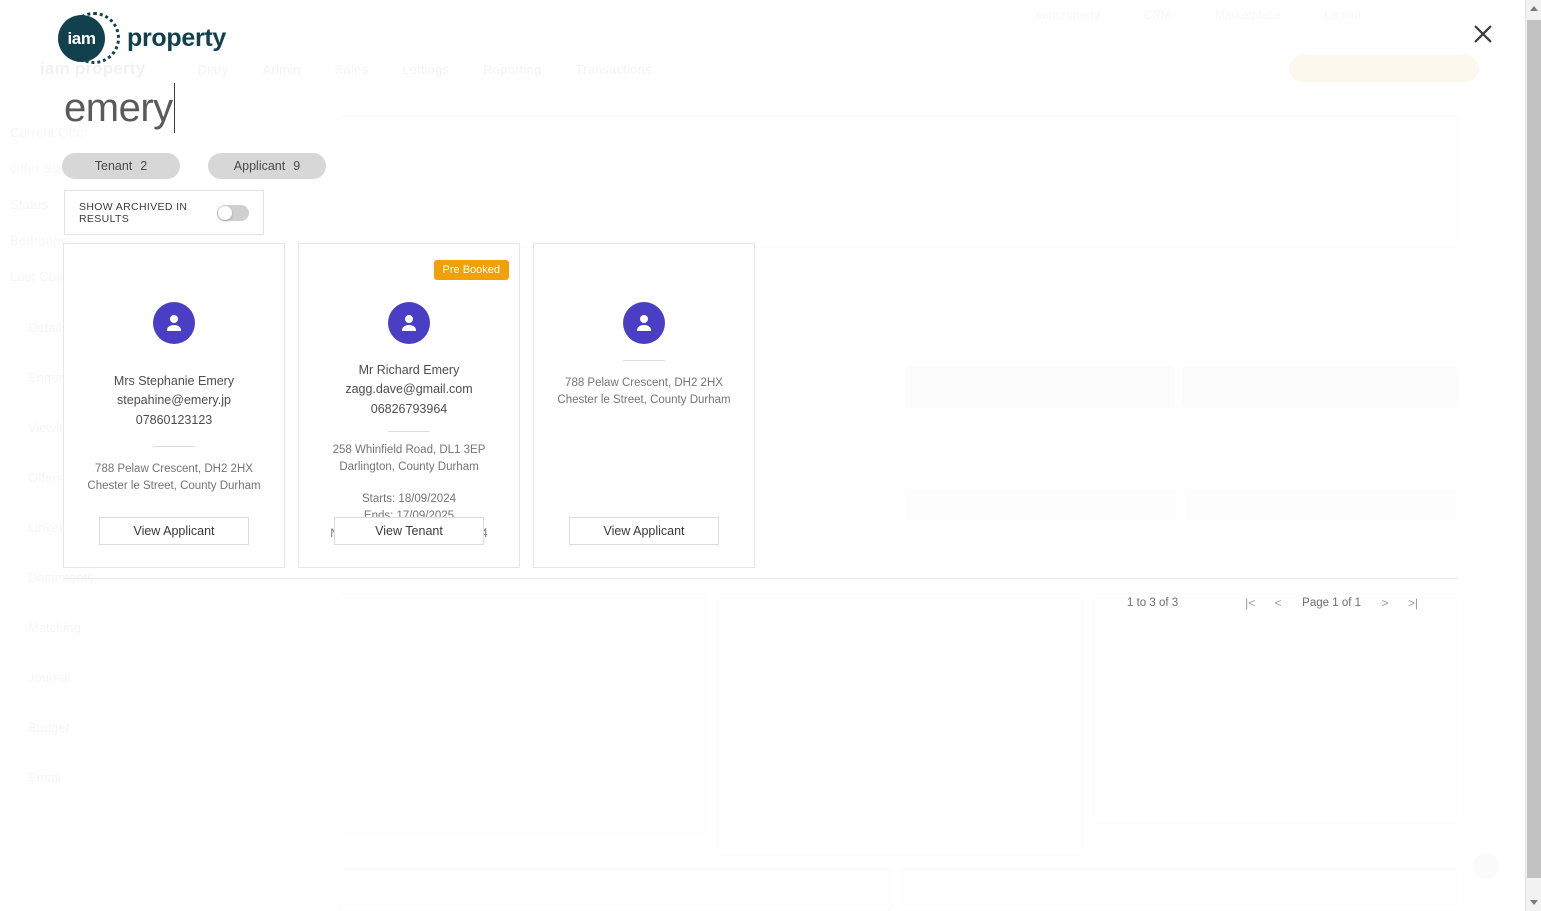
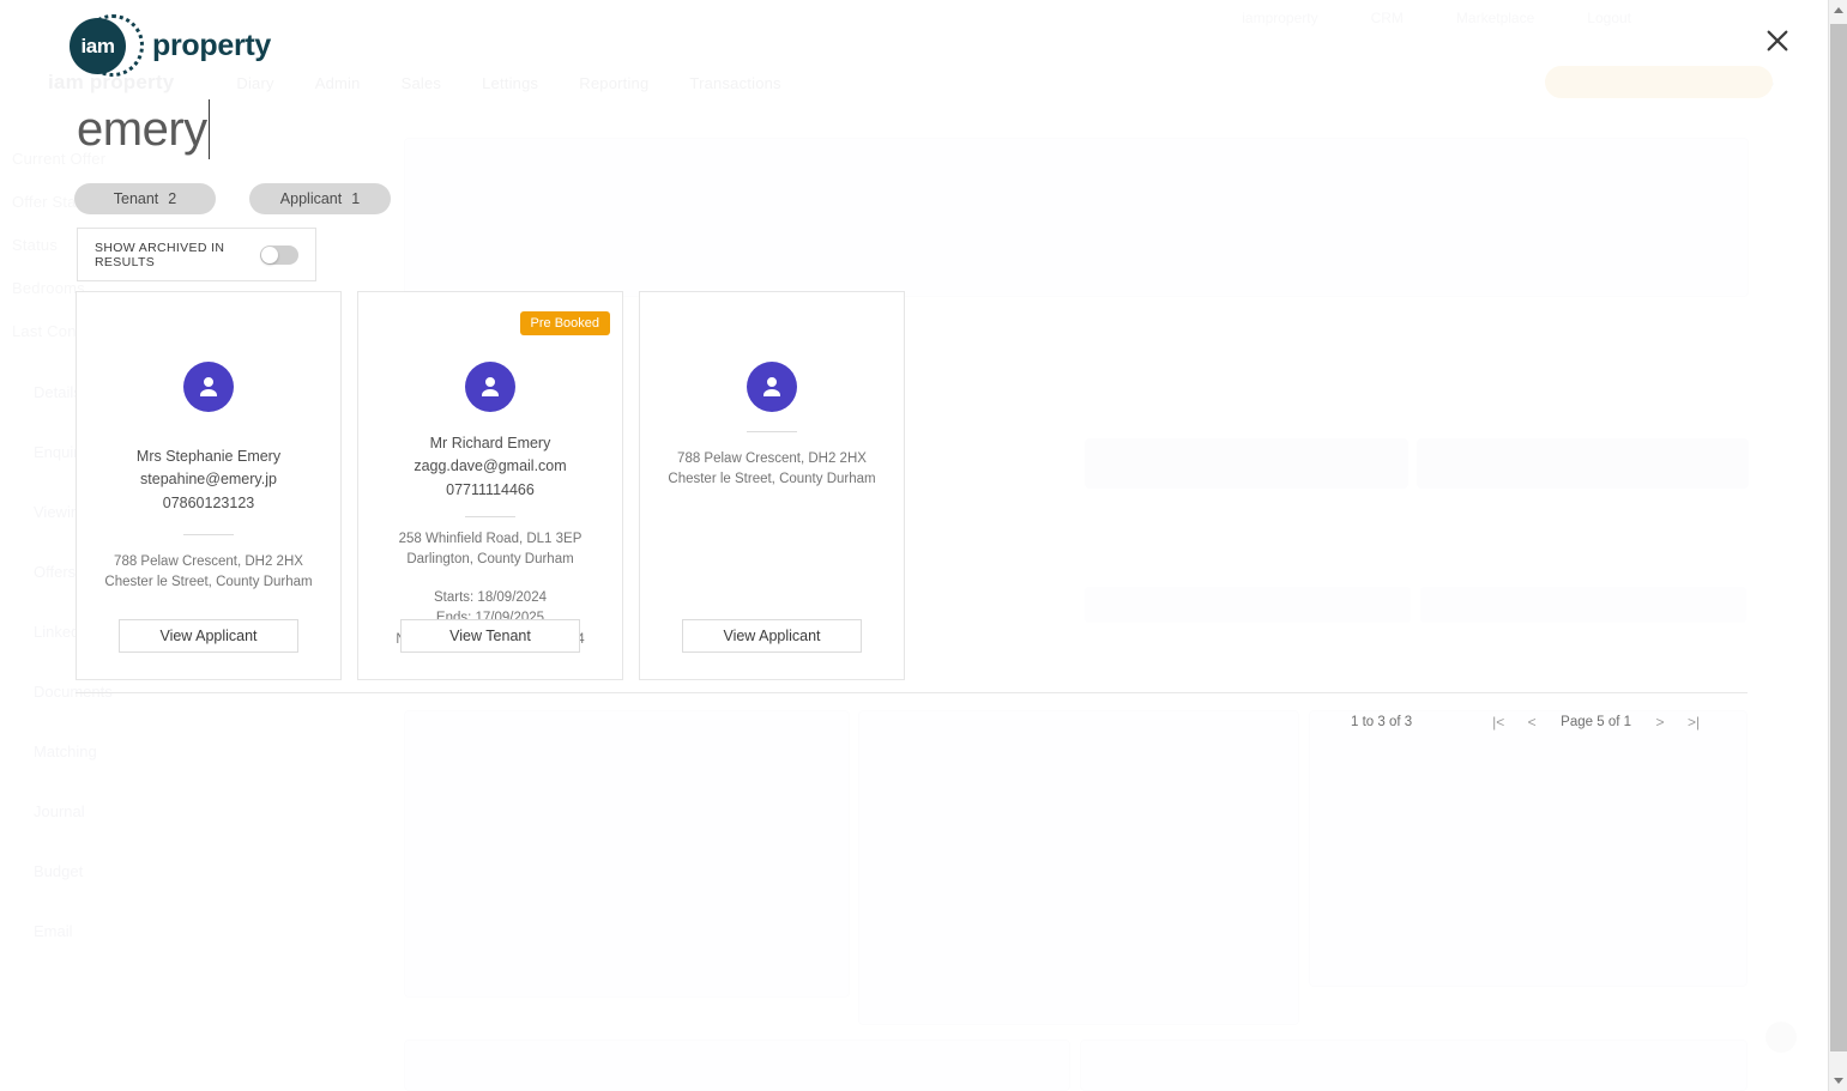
  iam property
  Offer Sta
  Bedrooms
  Offers
  iam
  property
  emery
  Tenant
  2
  Applicant
- 9
+ 1
  SHOW ARCHIVED IN RESULTS
  Mrs Stephanie Emery
  stepahine@emery.jp
  07860123123
  788 Pelaw Crescent, DH2 2HX Chester le Street, County Durham
  View Applicant
  Pre Booked
  Mr Richard Emery
  zagg.dave@gmail.com
- 06826793964
+ 07711114466
  258 Whinfield Road, DL1 3EP Darlington, County Durham
  Starts: 18/09/2024
  View Tenant
  788 Pelaw Crescent, DH2 2HX Chester le Street, County Durham
  View Applicant
  1 to 3 of 3
  |<
  <
- Page 1 of 1
+ Page 5 of 1
  >
  >|
